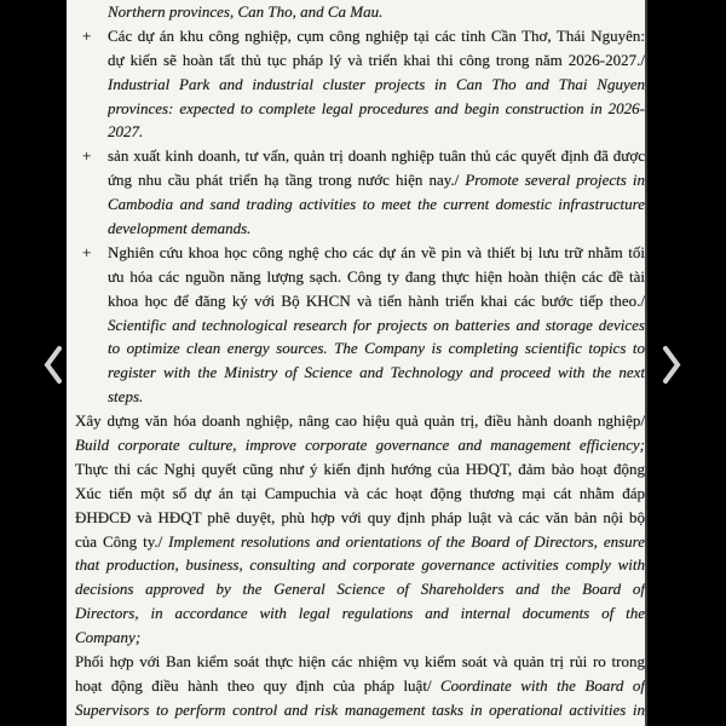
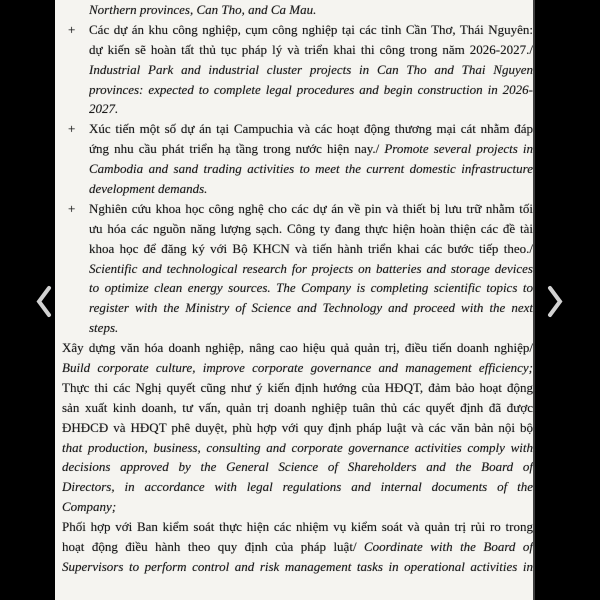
  Northern provinces, Can Tho, and Ca Mau.
  +
  Các dự án khu công nghiệp, cụm công nghiệp tại các tỉnh Cần Thơ, Thái Nguyên:
  dự kiến sẽ hoàn tất thủ tục pháp lý và triển khai thi công trong năm 2026-2027./
  Industrial Park and industrial cluster projects in Can Tho and Thai Nguyen
  provinces: expected to complete legal procedures and begin construction in 2026-
  2027.
  +
- sản xuất kinh doanh, tư vấn, quản trị doanh nghiệp tuân thủ các quyết định đã được
+ Xúc tiến một số dự án tại Campuchia và các hoạt động thương mại cát nhằm đáp
  ứng nhu cầu phát triển hạ tầng trong nước hiện nay./ Promote several projects in
  Cambodia and sand trading activities to meet the current domestic infrastructure
  development demands.
  +
  Nghiên cứu khoa học công nghệ cho các dự án về pin và thiết bị lưu trữ nhằm tối
  ưu hóa các nguồn năng lượng sạch. Công ty đang thực hiện hoàn thiện các đề tài
  khoa học để đăng ký với Bộ KHCN và tiến hành triển khai các bước tiếp theo./
  Scientific and technological research for projects on batteries and storage devices
  to optimize clean energy sources. The Company is completing scientific topics to
  register with the Ministry of Science and Technology and proceed with the next
  steps.
- Xây dựng văn hóa doanh nghiệp, nâng cao hiệu quả quản trị, điều hành doanh nghiệp/
+ Xây dựng văn hóa doanh nghiệp, nâng cao hiệu quả quản trị, điều tiến doanh nghiệp/
  Build corporate culture, improve corporate governance and management efficiency;
  Thực thi các Nghị quyết cũng như ý kiến định hướng của HĐQT, đảm bảo hoạt động
- Xúc tiến một số dự án tại Campuchia và các hoạt động thương mại cát nhằm đáp
+ sản xuất kinh doanh, tư vấn, quản trị doanh nghiệp tuân thủ các quyết định đã được
  ĐHĐCĐ và HĐQT phê duyệt, phù hợp với quy định pháp luật và các văn bản nội bộ
- của Công ty./ Implement resolutions and orientations of the Board of Directors, ensure
  that production, business, consulting and corporate governance activities comply with
  decisions approved by the General Science of Shareholders and the Board of
  Directors, in accordance with legal regulations and internal documents of the
  Company;
  Phối hợp với Ban kiểm soát thực hiện các nhiệm vụ kiểm soát và quản trị rủi ro trong
  hoạt động điều hành theo quy định của pháp luật/ Coordinate with the Board of
  Supervisors to perform control and risk management tasks in operational activities in
